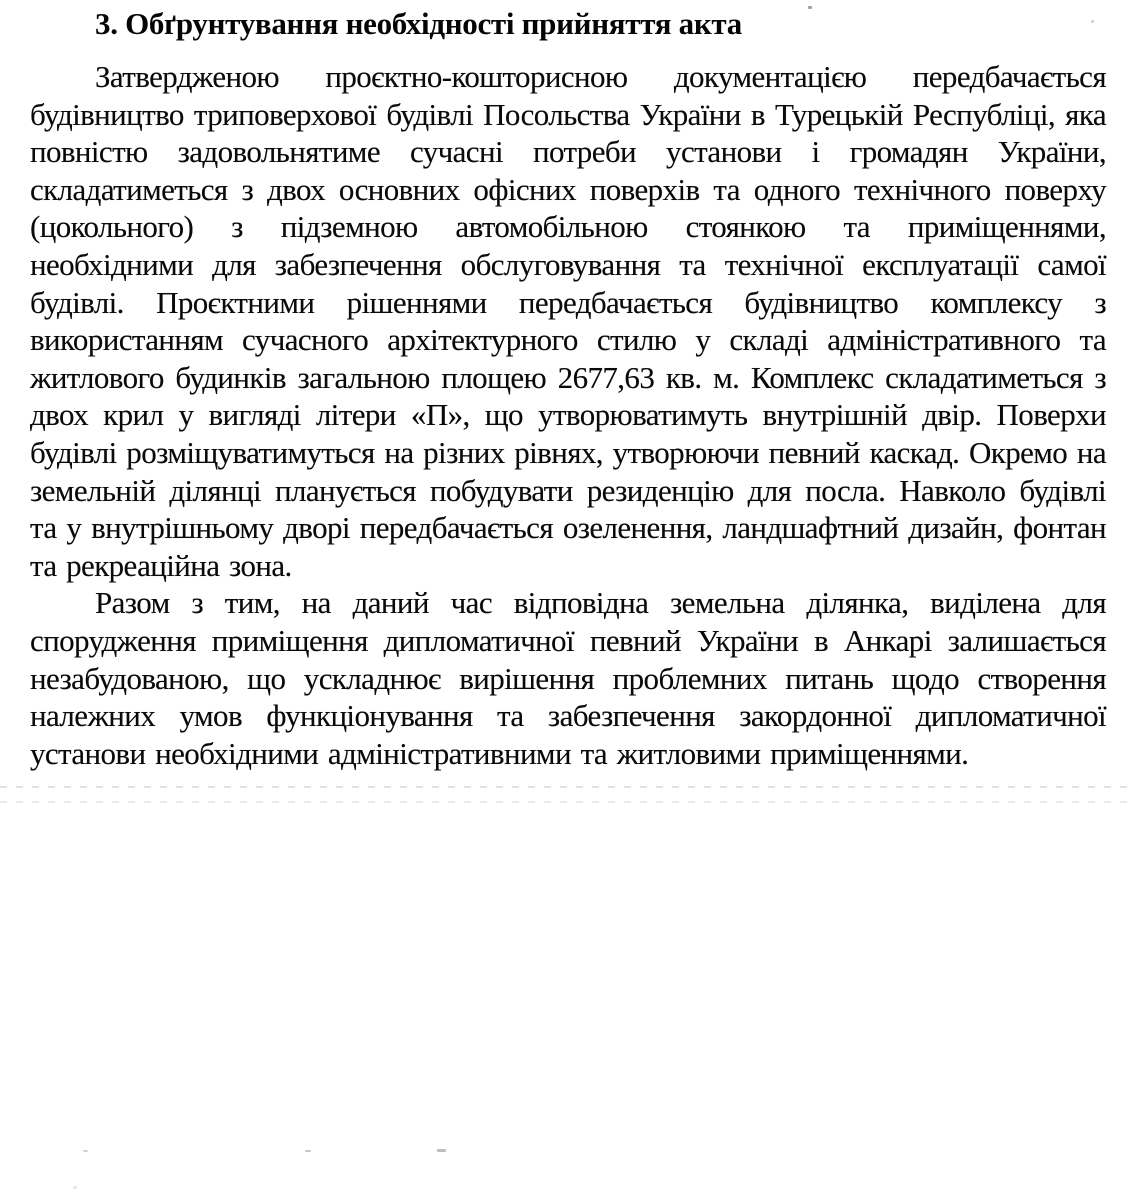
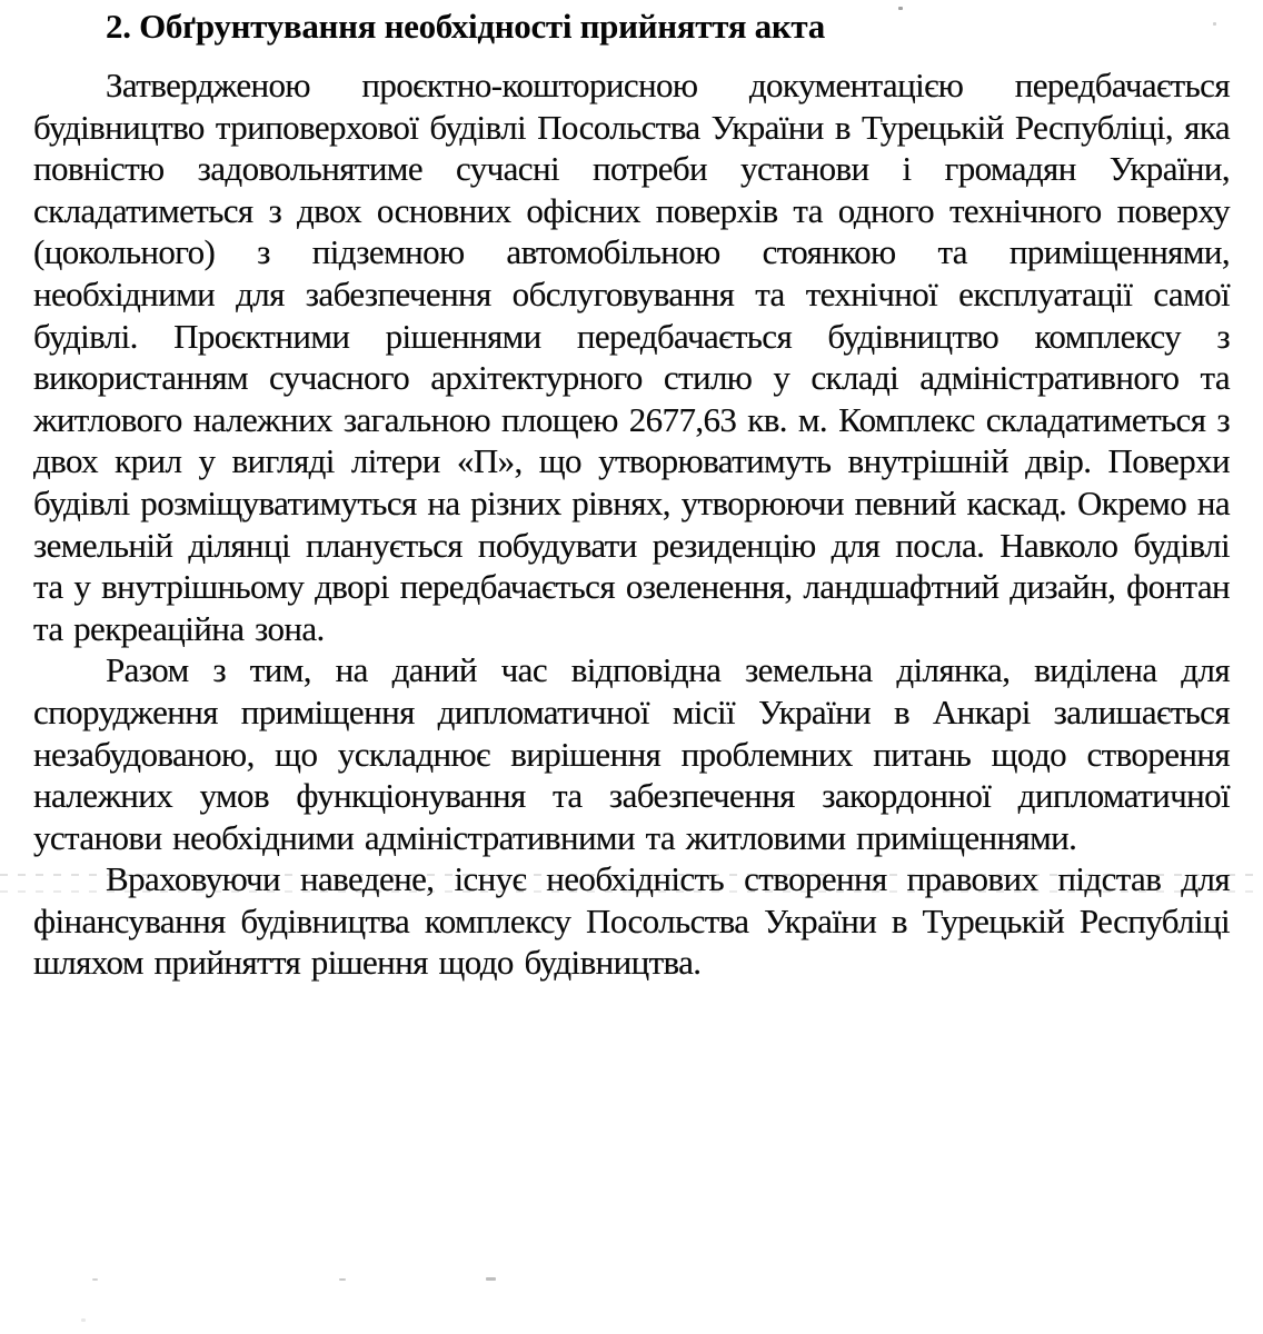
- 3. Обґрунтування необхідності прийняття акта
+ 2. Обґрунтування необхідності прийняття акта
- Затвердженою проєктно-кошторисною документацією передбачається будівництво триповерхової будівлі Посольства України в Турецькій Республіці, яка повністю задовольнятиме сучасні потреби установи і громадян України, складатиметься з двох основних офісних поверхів та одного технічного поверху (цокольного) з підземною автомобільною стоянкою та приміщеннями, необхідними для забезпечення обслуговування та технічної експлуатації самої будівлі. Проєктними рішеннями передбачається будівництво комплексу з використанням сучасного архітектурного стилю у складі адміністративного та житлового будинків загальною площею 2677,63 кв. м. Комплекс складатиметься з двох крил у вигляді літери «П», що утворюватимуть внутрішній двір. Поверхи будівлі розміщуватимуться на різних рівнях, утворюючи певний каскад. Окремо на земельній ділянці планується побудувати резиденцію для посла. Навколо будівлі та у внутрішньому дворі передбачається озеленення, ландшафтний дизайн, фонтан та рекреаційна зона.
+ Затвердженою проєктно-кошторисною документацією передбачається будівництво триповерхової будівлі Посольства України в Турецькій Республіці, яка повністю задовольнятиме сучасні потреби установи і громадян України, складатиметься з двох основних офісних поверхів та одного технічного поверху (цокольного) з підземною автомобільною стоянкою та приміщеннями, необхідними для забезпечення обслуговування та технічної експлуатації самої будівлі. Проєктними рішеннями передбачається будівництво комплексу з використанням сучасного архітектурного стилю у складі адміністративного та житлового належних загальною площею 2677,63 кв. м. Комплекс складатиметься з двох крил у вигляді літери «П», що утворюватимуть внутрішній двір. Поверхи будівлі розміщуватимуться на різних рівнях, утворюючи певний каскад. Окремо на земельній ділянці планується побудувати резиденцію для посла. Навколо будівлі та у внутрішньому дворі передбачається озеленення, ландшафтний дизайн, фонтан та рекреаційна зона.
- Разом з тим, на даний час відповідна земельна ділянка, виділена для спорудження приміщення дипломатичної певний України в Анкарі залишається незабудованою, що ускладнює вирішення проблемних питань щодо створення належних умов функціонування та забезпечення закордонної дипломатичної установи необхідними адміністративними та житловими приміщеннями.
+ Разом з тим, на даний час відповідна земельна ділянка, виділена для спорудження приміщення дипломатичної місії України в Анкарі залишається незабудованою, що ускладнює вирішення проблемних питань щодо створення належних умов функціонування та забезпечення закордонної дипломатичної установи необхідними адміністративними та житловими приміщеннями.
+ Враховуючи наведене, існує необхідність створення правових підстав для фінансування будівництва комплексу Посольства України в Турецькій Республіці шляхом прийняття рішення щодо будівництва.
